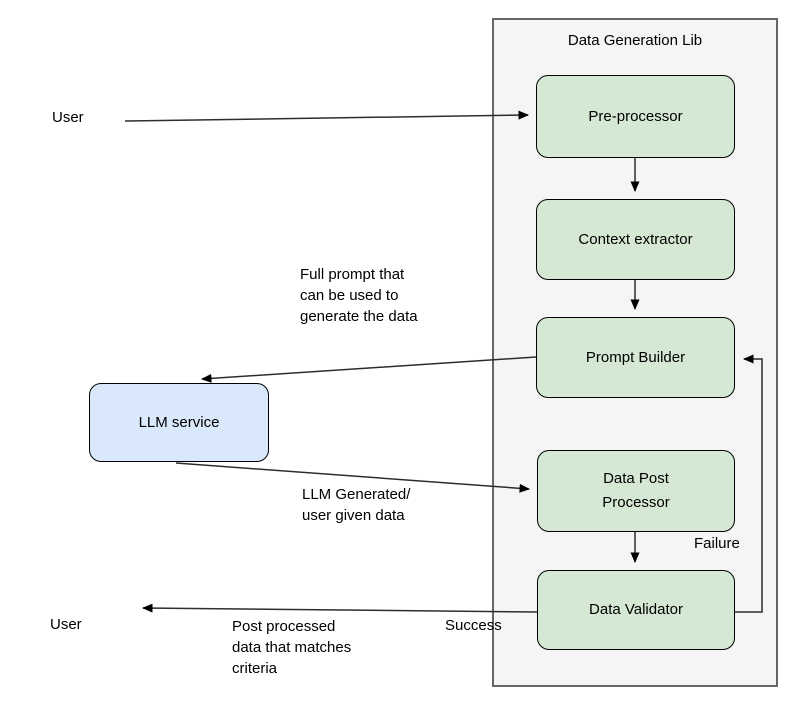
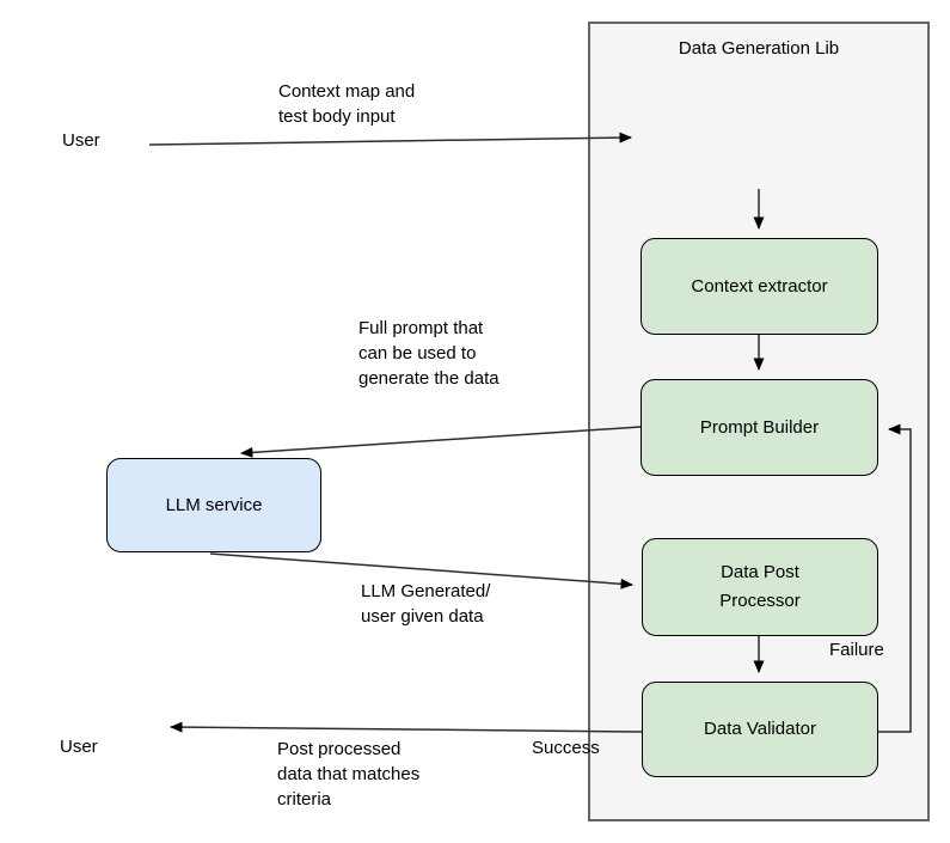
  Data Generation Lib
- Pre-processor
  Context extractor
  Prompt Builder
  Data Post
  Processor
  Data Validator
  LLM service
  User
+ Context map and
+ test body input
  Full prompt that
  can be used to
  generate the data
  LLM Generated/
  user given data
  User
  Post processed
  data that matches
  criteria
  Success
  Failure
